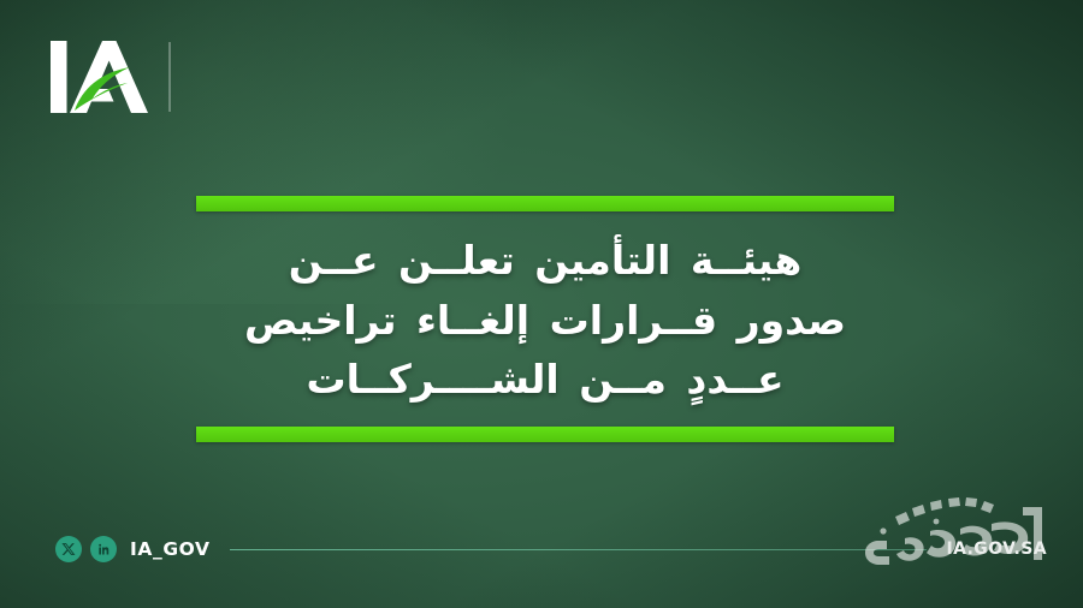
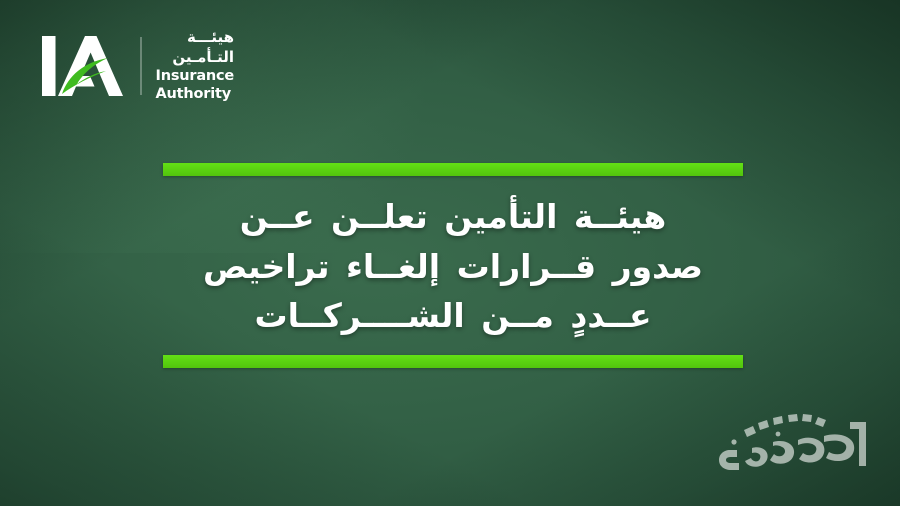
+ هيئـــة
+ التـأمـين
+ Insurance
+ Authority
  هيئــة التأمين تعلــن عــن
  صدور قــرارات إلغــاء تراخيص
  عــددٍ مــن الشــــركــات
- IA_GOV
- IA.GOV.SA
